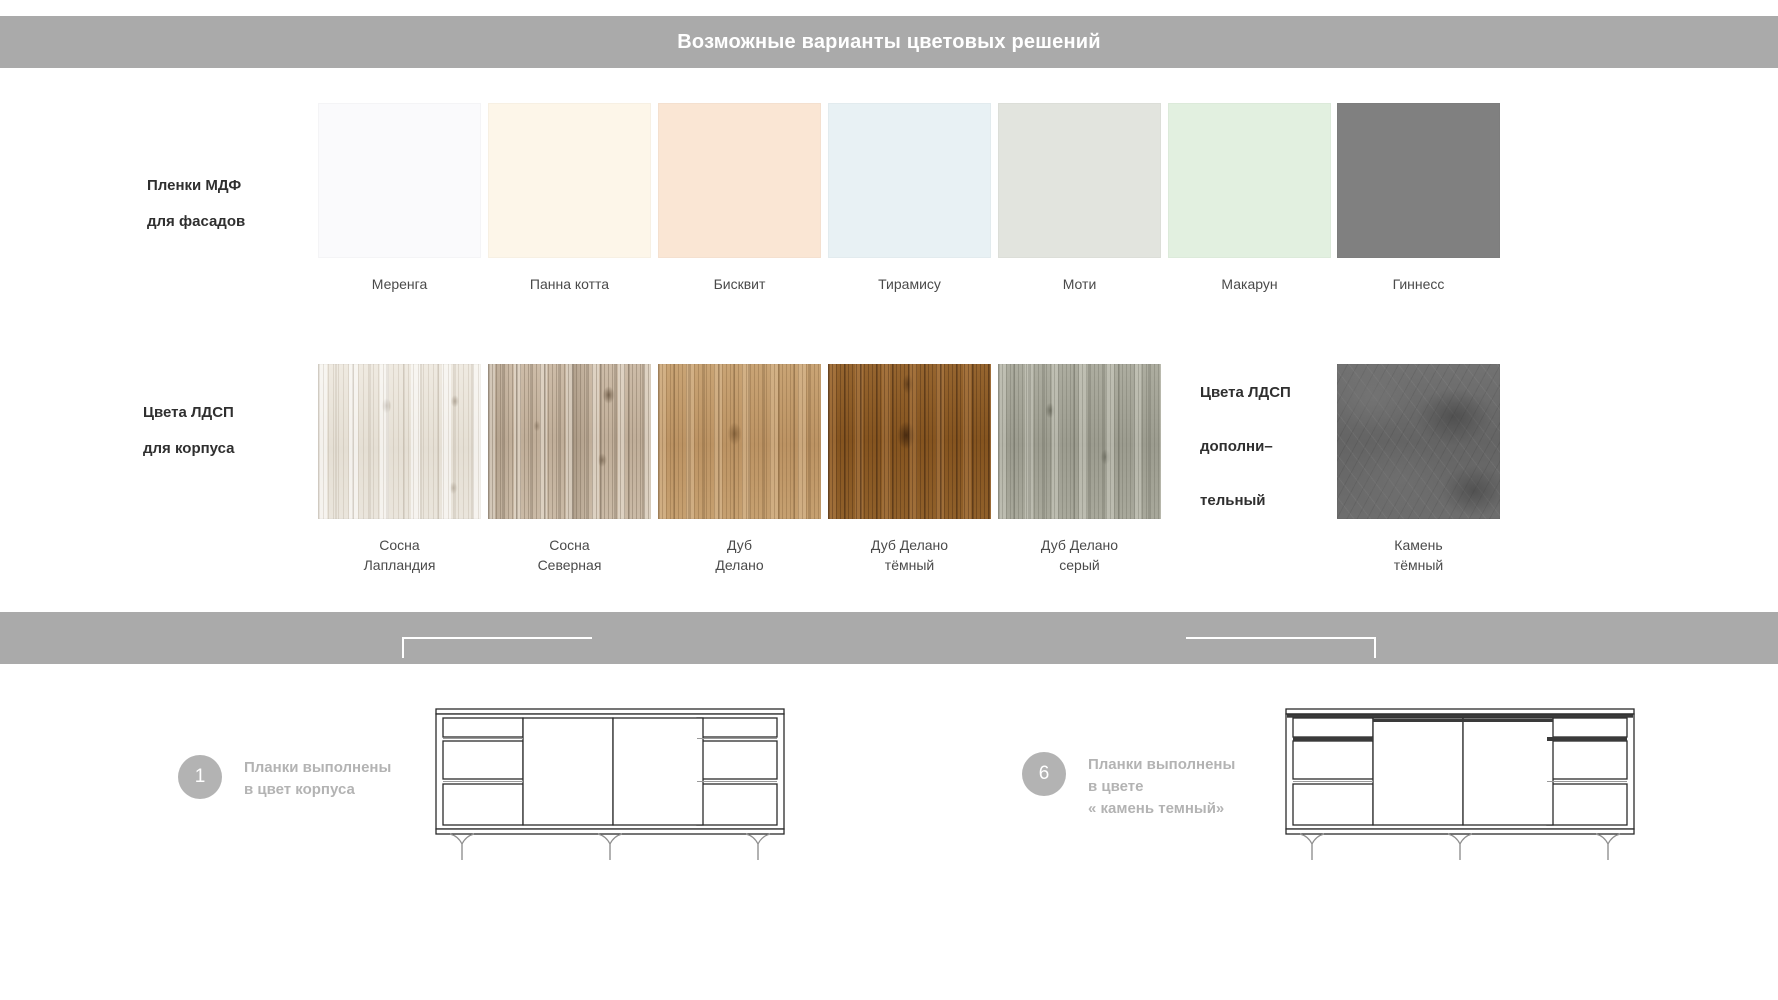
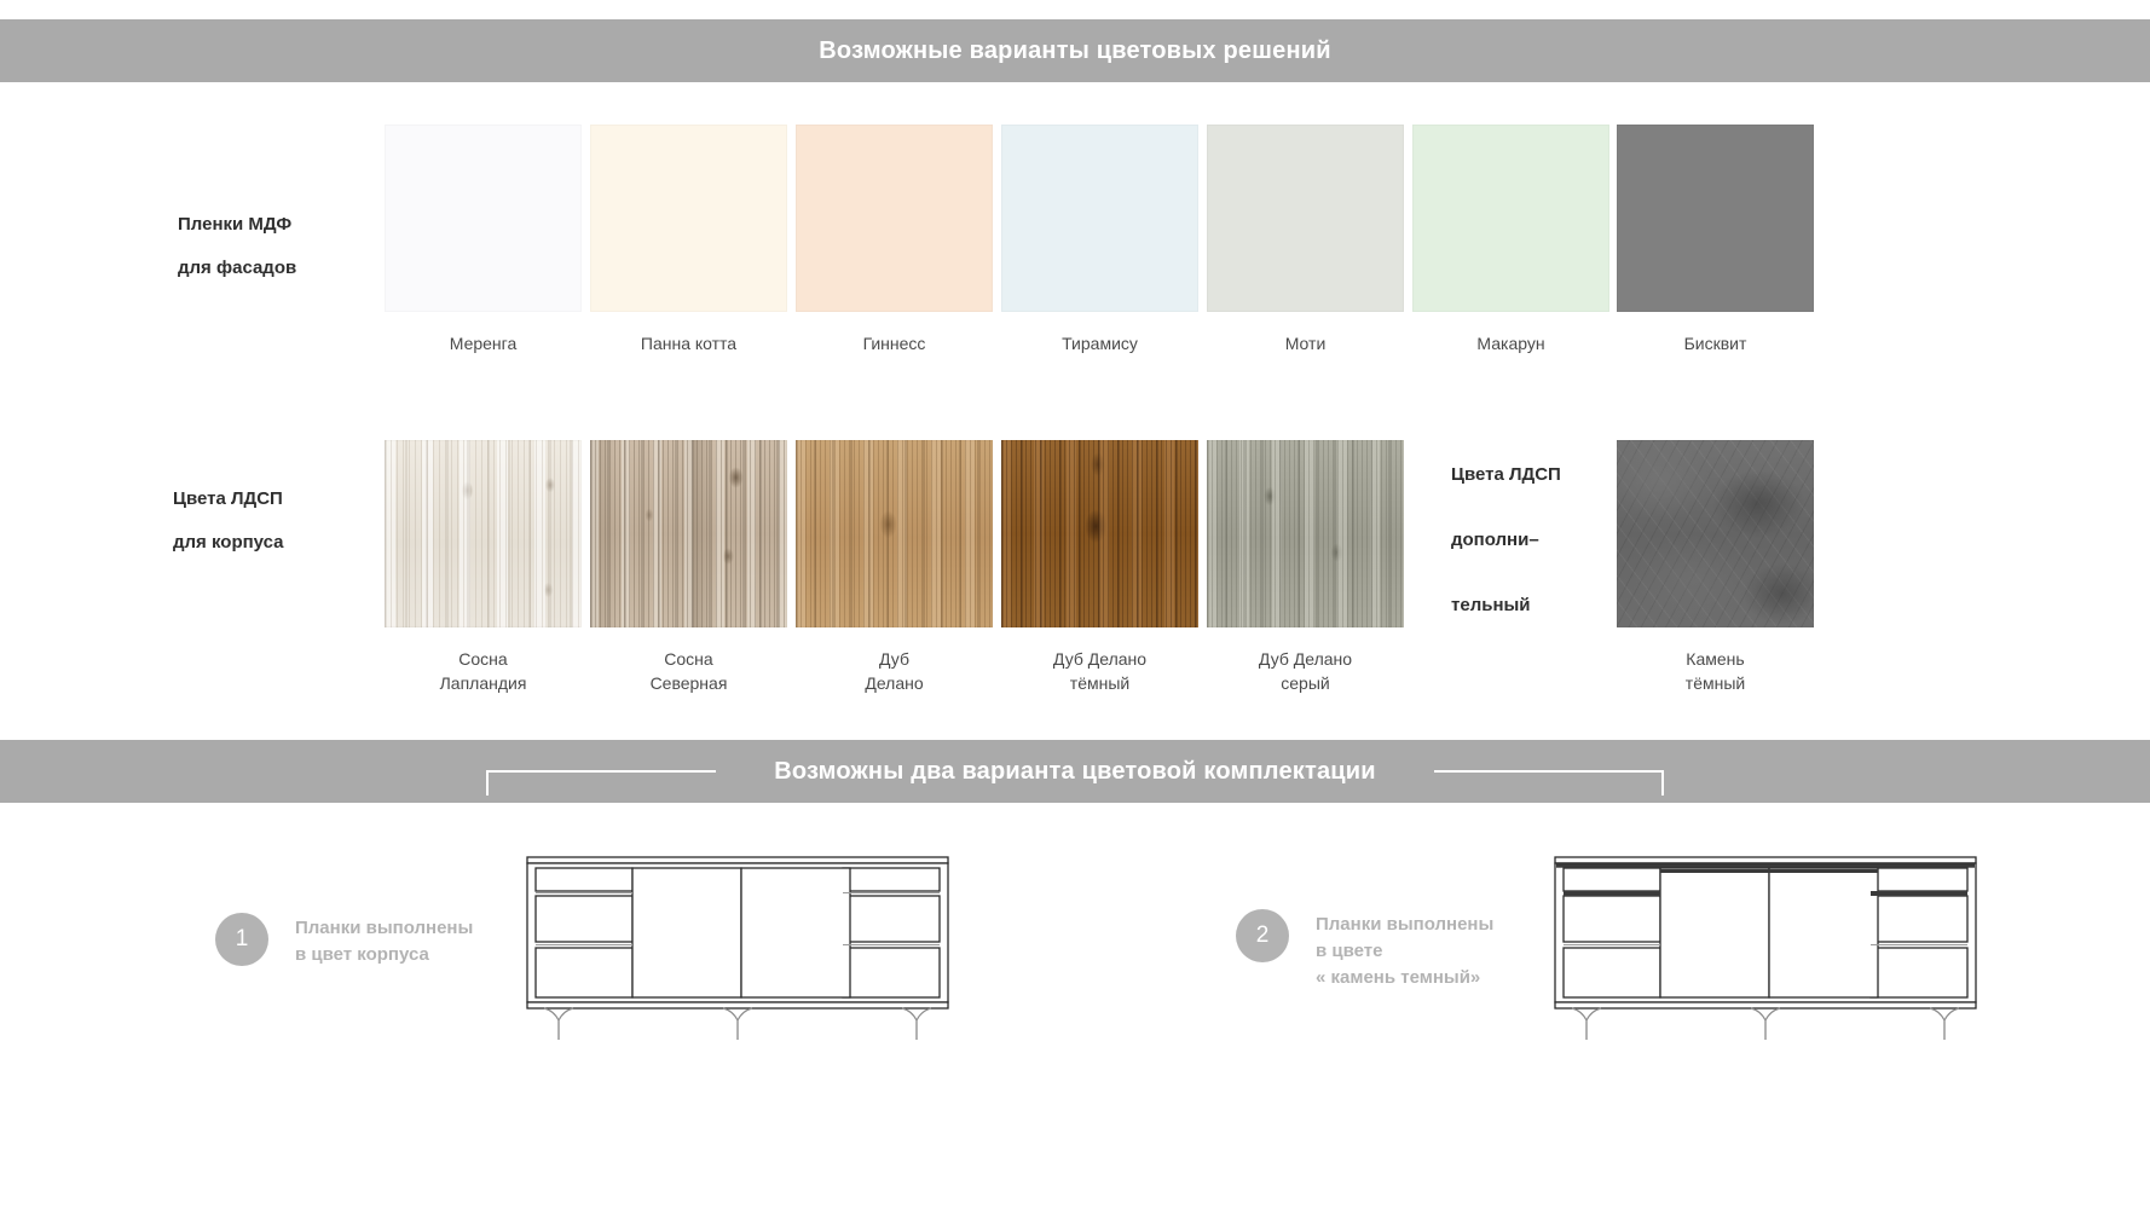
  Возможные варианты цветовых решений
  Пленки МДФ
  для фасадов
  Меренга
  Панна котта
- Бисквит
+ Гиннесс
  Тирамису
  Моти
  Макарун
- Гиннесс
+ Бисквит
  Цвета ЛДСП
  для корпуса
  Цвета ЛДСП
  дополни–
  тельный
  Сосна
  Лапландия
  Сосна
  Северная
  Дуб
  Делано
  Дуб Делано
  тёмный
  Дуб Делано
  серый
  Камень
  тёмный
+ Возможны два варианта цветовой комплектации
  1
  Планки выполнены
  в цвет корпуса
- 6
+ 2
  Планки выполнены
  в цвете
  « камень темный»
